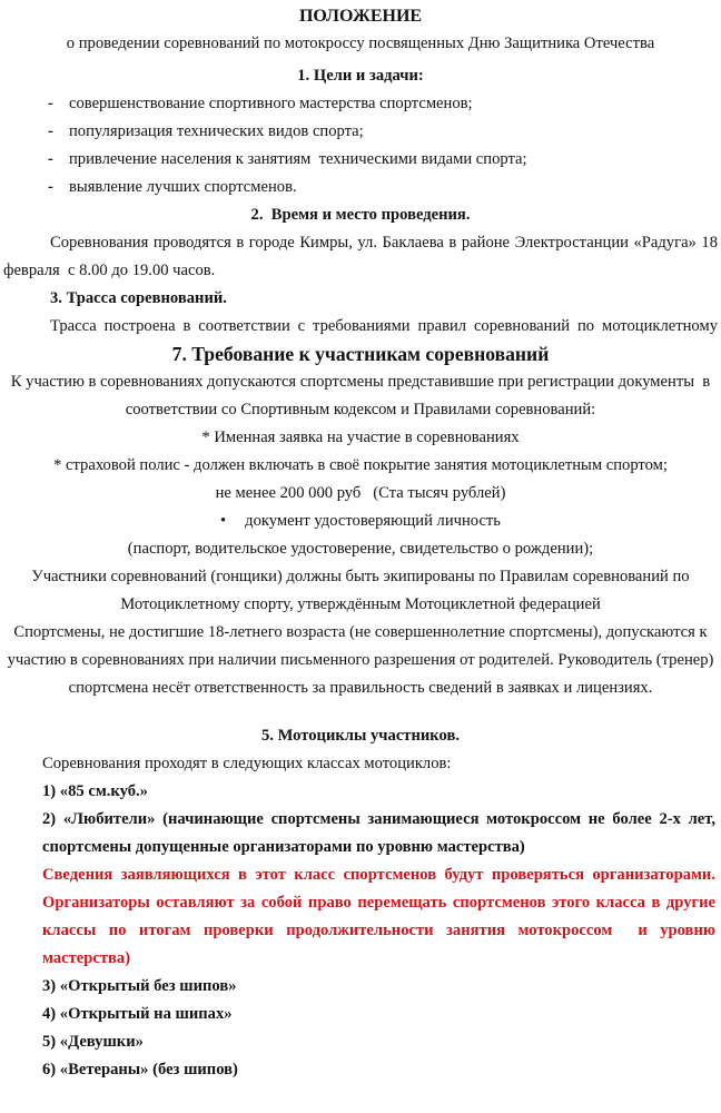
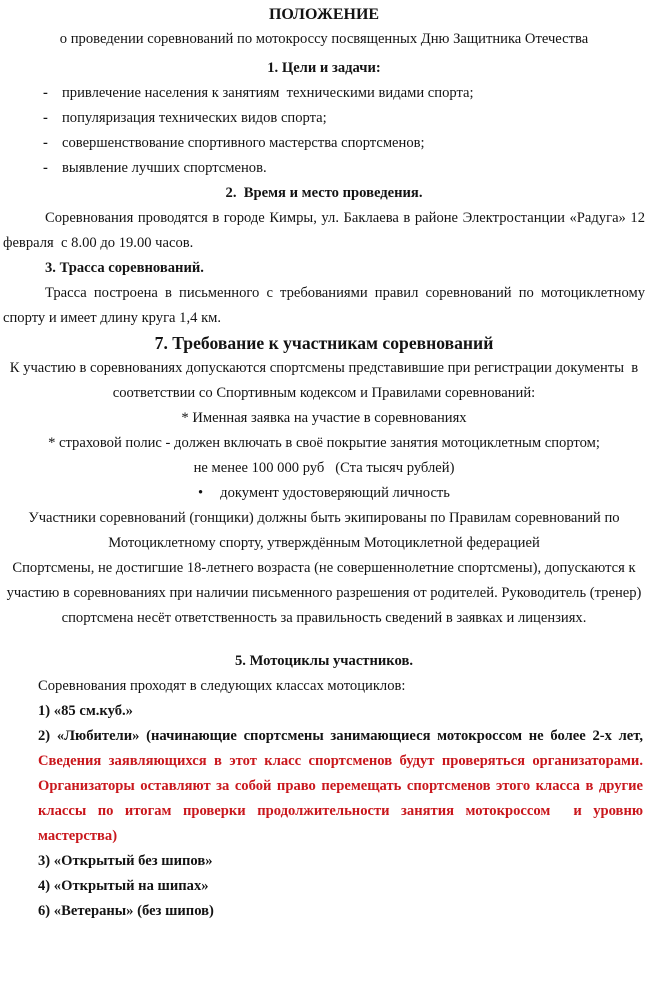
  ПОЛОЖЕНИЕ
  о проведении соревнований по мотокроссу посвященных Дню Защитника Отечества
  1. Цели и задачи:
  -
- совершенствование спортивного мастерства спортсменов;
+ привлечение населения к занятиям техническими видами спорта;
  -
  популяризация технических видов спорта;
  -
- привлечение населения к занятиям техническими видами спорта;
+ совершенствование спортивного мастерства спортсменов;
  -
  выявление лучших спортсменов.
  2. Время и место проведения.
- Соревнования проводятся в городе Кимры, ул. Баклаева в районе Электростанции «Радуга» 18
+ Соревнования проводятся в городе Кимры, ул. Баклаева в районе Электростанции «Радуга» 12
  февраля с 8.00 до 19.00 часов.
  3. Трасса соревнований.
- Трасса построена в соответствии с требованиями правил соревнований по мотоциклетному
+ Трасса построена в письменного с требованиями правил соревнований по мотоциклетному
+ спорту и имеет длину круга 1,4 км.
  7. Требование к участникам соревнований
  К участию в соревнованиях допускаются спортсмены представившие при регистрации документы в
  соответствии со Спортивным кодексом и Правилами соревнований:
  * Именная заявка на участие в соревнованиях
  * страховой полис - должен включать в своё покрытие занятия мотоциклетным спортом;
- не менее 200 000 руб (Ста тысяч рублей)
+ не менее 100 000 руб (Ста тысяч рублей)
  • документ удостоверяющий личность
- (паспорт, водительское удостоверение, свидетельство о рождении);
  Участники соревнований (гонщики) должны быть экипированы по Правилам соревнований по
  Мотоциклетному спорту, утверждённым Мотоциклетной федерацией
  Спортсмены, не достигшие 18-летнего возраста (не совершеннолетние спортсмены), допускаются к
  участию в соревнованиях при наличии письменного разрешения от родителей. Руководитель (тренер)
  спортсмена несёт ответственность за правильность сведений в заявках и лицензиях.
  5. Мотоциклы участников.
  Соревнования проходят в следующих классах мотоциклов:
  1) «85 см.куб.»
  2) «Любители» (начинающие спортсмены занимающиеся мотокроссом не более 2-х лет,
- спортсмены допущенные организаторами по уровню мастерства)
  Сведения заявляющихся в этот класс спортсменов будут проверяться организаторами.
  Организаторы оставляют за собой право перемещать спортсменов этого класса в другие
  классы по итогам проверки продолжительности занятия мотокроссом и уровню
  мастерства)
  3) «Открытый без шипов»
  4) «Открытый на шипах»
- 5) «Девушки»
  6) «Ветераны» (без шипов)
